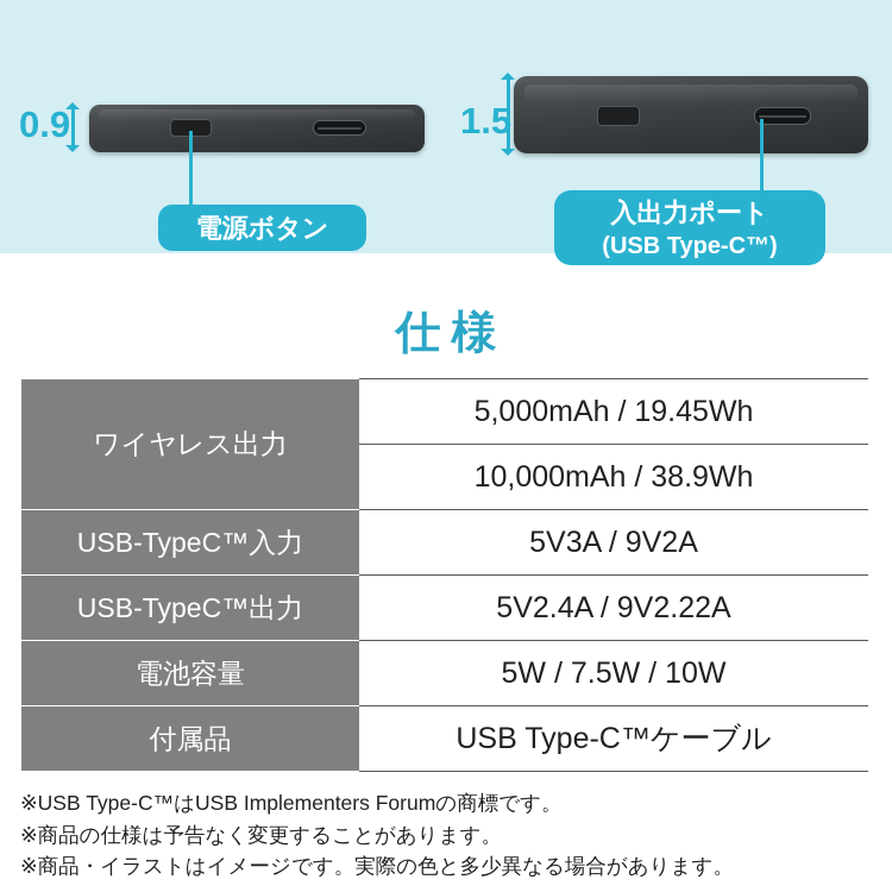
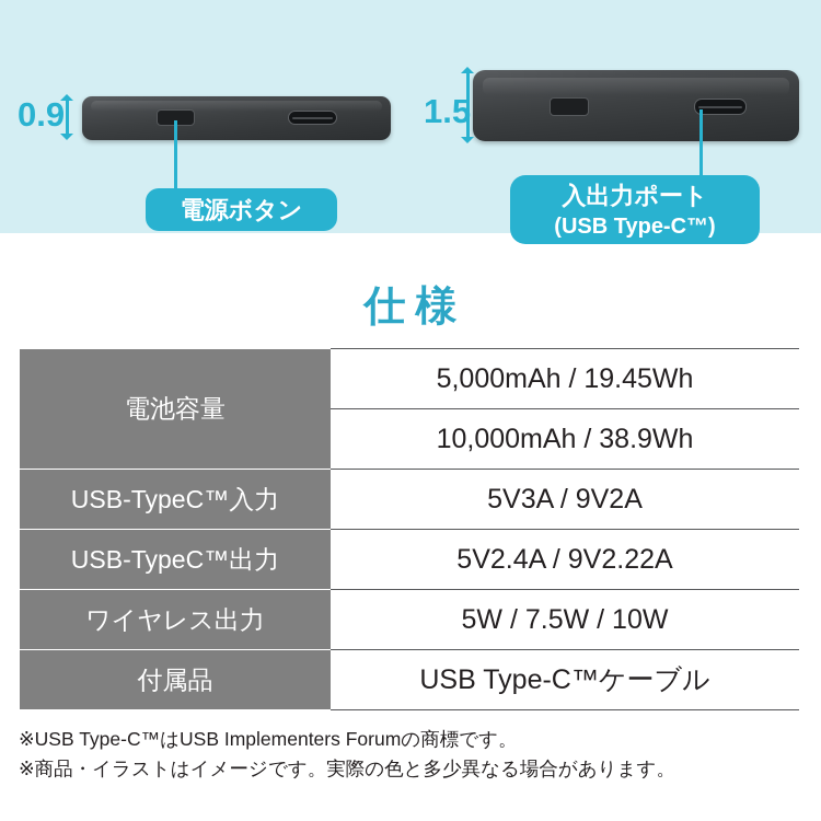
  0.9
  1.5
  電源ボタン
  入出力ポート
  (USB Type-C™)
  仕様
- ワイヤレス出力	5,000mAh / 19.45Wh
+ 電池容量	5,000mAh / 19.45Wh
  10,000mAh / 38.9Wh
  USB-TypeC™入力	5V3A / 9V2A
  USB-TypeC™出力	5V2.4A / 9V2.22A
- 電池容量	5W / 7.5W / 10W
+ ワイヤレス出力	5W / 7.5W / 10W
  付属品	USB Type-C™ケーブル
  ※USB Type-C™はUSB Implementers Forumの商標です。
- ※商品の仕様は予告なく変更することがあります。
  ※商品・イラストはイメージです。実際の色と多少異なる場合があります。
